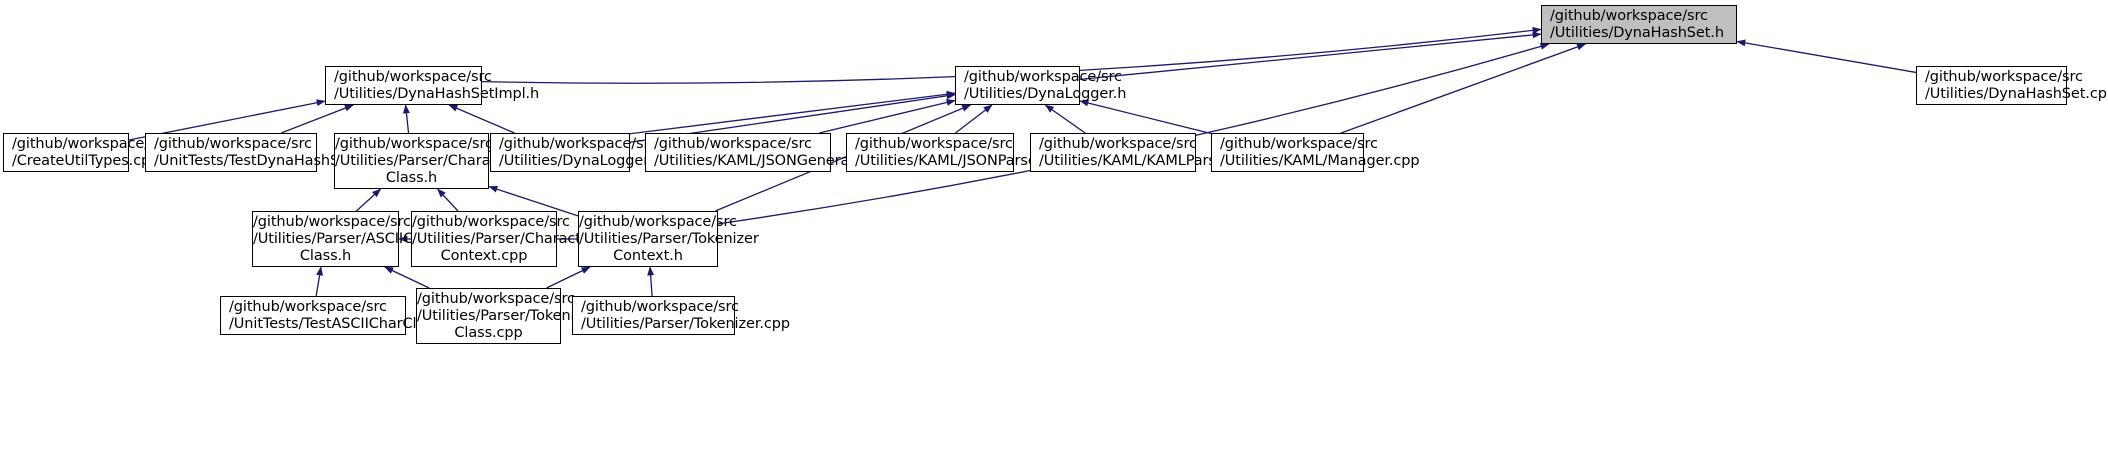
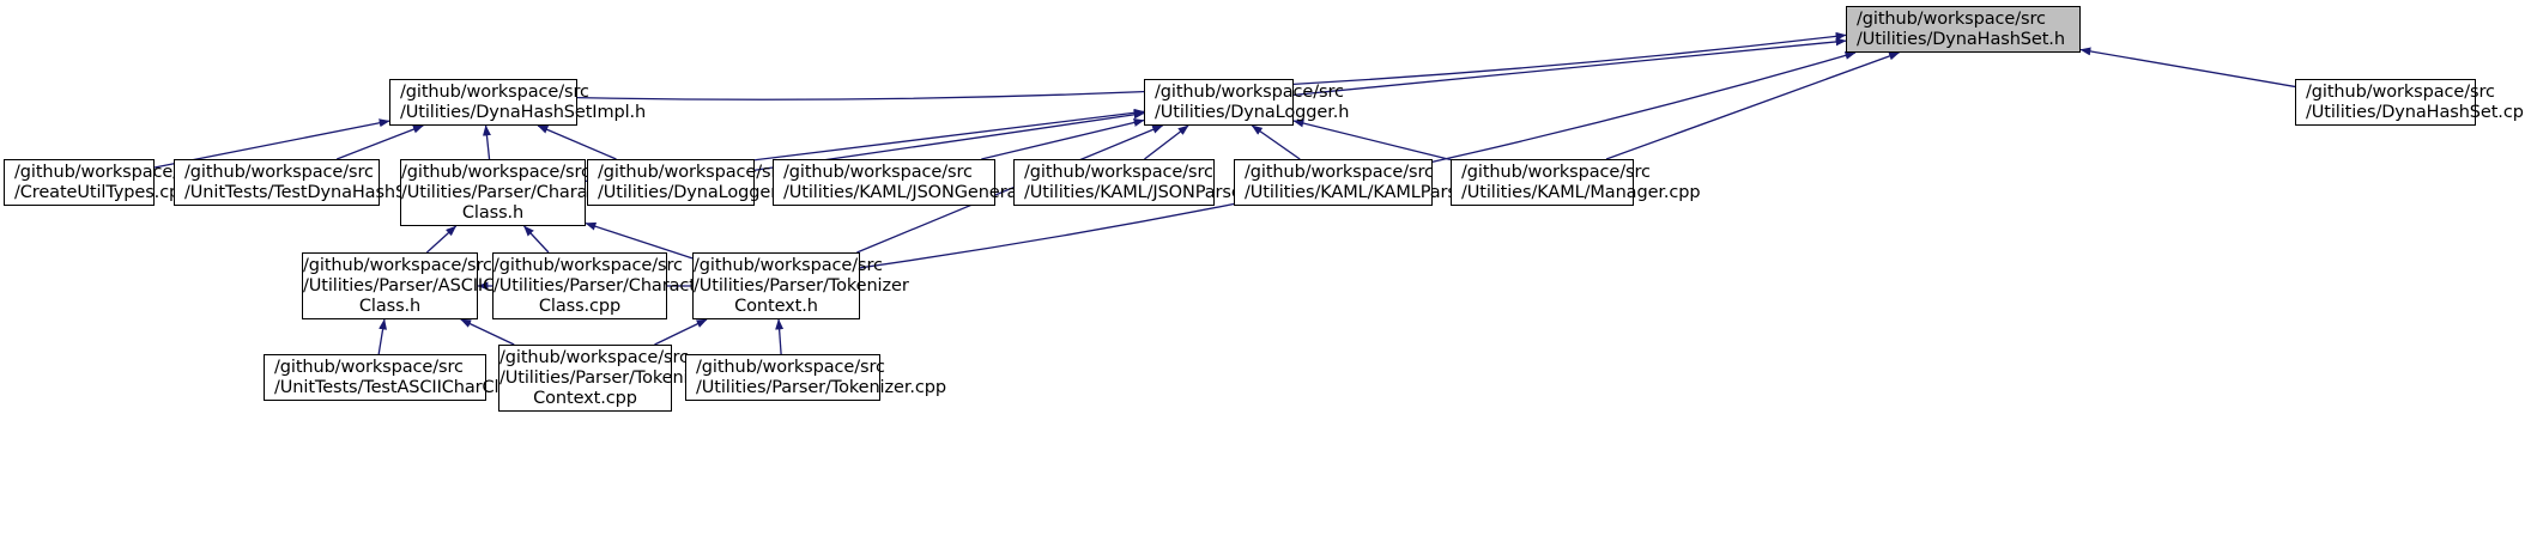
  /github/workspace/src
  /Utilities/DynaHashSet.h
  /github/workspace/src
  /Utilities/DynaHashSetImpl.h
  /github/workspace/src
  /Utilities/DynaLogger.h
  /github/workspace/src
  /Utilities/DynaHashSet.cp
  /github/workspace
  /CreateUtilTypes.c
  /github/workspace/src
  /UnitTests/TestDynaHash
  /github/workspace/src
  /Utilities/Parser/Chara
  Class.h
  /github/workspace/s
  /Utilities/DynaLogge
  /github/workspace/src
  /Utilities/KAML/JSONGenera
  /github/workspace/src
  /Utilities/KAML/JSONPars
  /github/workspace/src
  /Utilities/KAML/KAMLPar
  /github/workspace/src
  /Utilities/KAML/Manager.cpp
  /github/workspace/src
  /Utilities/Parser/ASCIIC
  Class.h
  /github/workspace/src
  /Utilities/Parser/Charac
- Context.cpp
+ Class.cpp
  /github/workspace/src
  /Utilities/Parser/Tokenizer
  Context.h
  /github/workspace/src
  /UnitTests/TestASCIICharCl
  /github/workspace/src
  /Utilities/Parser/Token
- Class.cpp
+ Context.cpp
  /github/workspace/src
  /Utilities/Parser/Tokenizer.cpp
